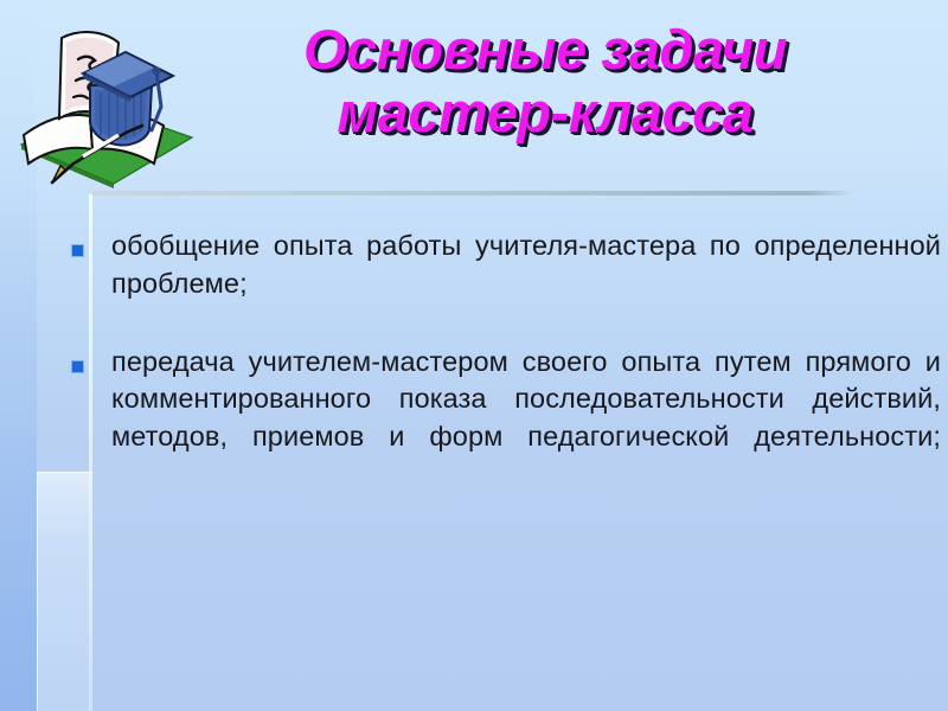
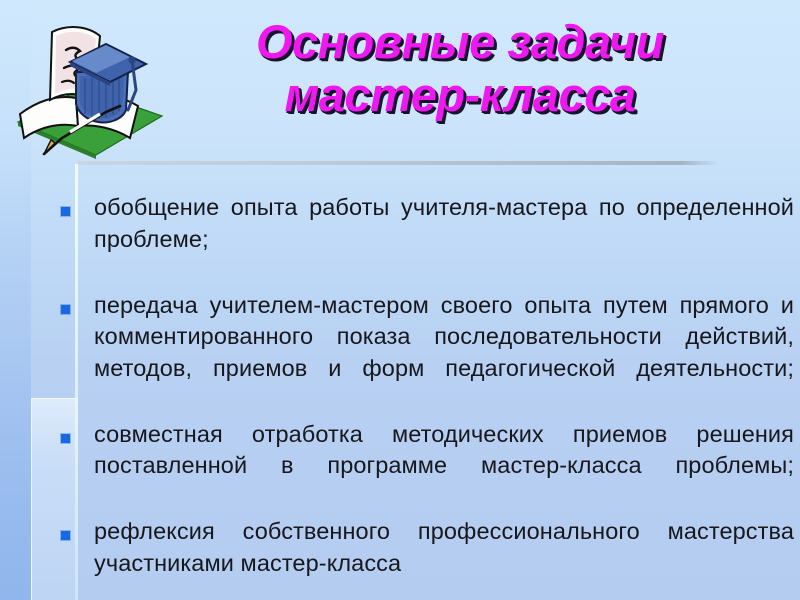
  Основные задачи
  мастер-класса
  обобщение опыта работы учителя-мастера по определенной проблеме;
  передача учителем-мастером своего опыта путем прямого и комментированного показа последовательности действий, методов, приемов и форм педагогической деятельности;
+ совместная отработка методических приемов решения поставленной в программе мастер-класса проблемы;
+ рефлексия собственного профессионального мастерства участниками мастер-класса
